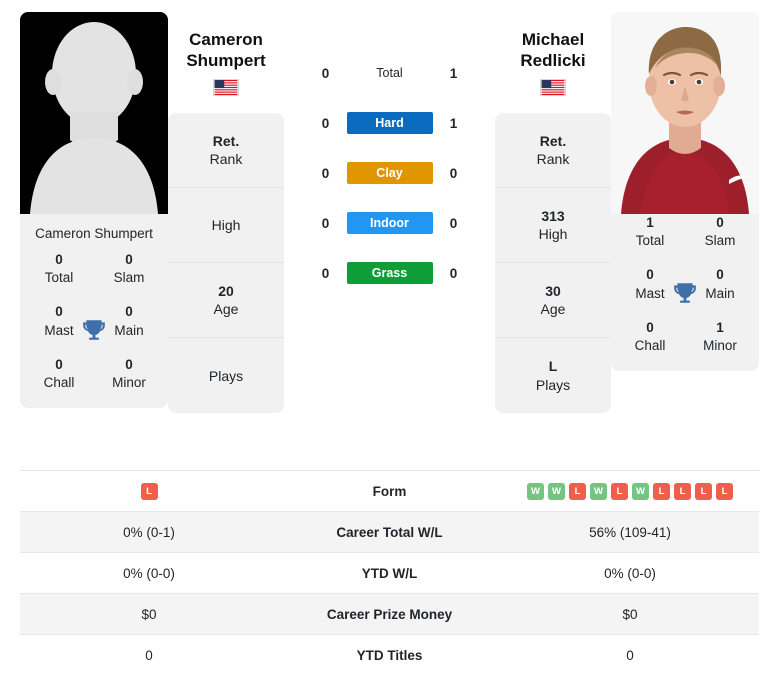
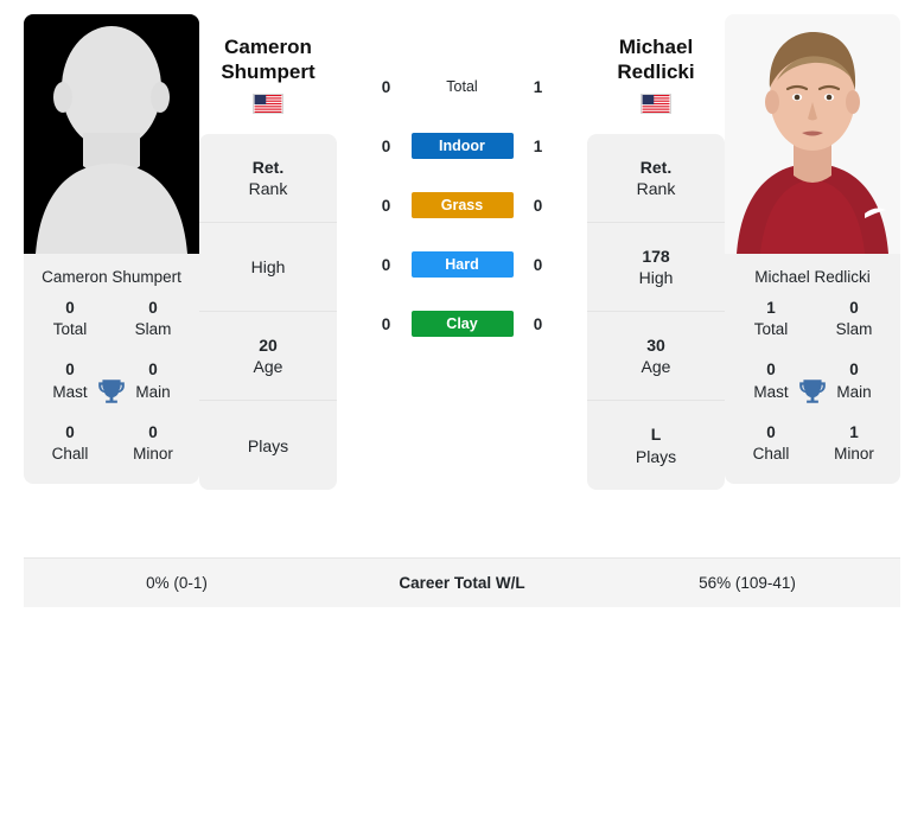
  Cameron Shumpert
  0
  Total
  0
  Slam
  0
  Mast
  0
  Main
  0
  Chall
  0
  Minor
  Cameron
  Shumpert
  Ret.
  Rank
  High
  20
  Age
  Plays
  0
  Total
  1
  0
- Hard
+ Indoor
  1
  0
- Clay
+ Grass
  0
  0
- Indoor
+ Hard
  0
  0
- Grass
+ Clay
  0
  Michael
  Redlicki
  Ret.
  Rank
- 313
+ 178
  High
  30
  Age
  L
  Plays
+ Michael Redlicki
  1
  Total
  0
  Slam
  0
  Mast
  0
  Main
  0
  Chall
  1
  Minor
- L	Form	W W L W L W L L L L
  0% (0-1)	Career Total W/L	56% (109-41)
- 0% (0-0)	YTD W/L	0% (0-0)
- $0	Career Prize Money	$0
- 0	YTD Titles	0
